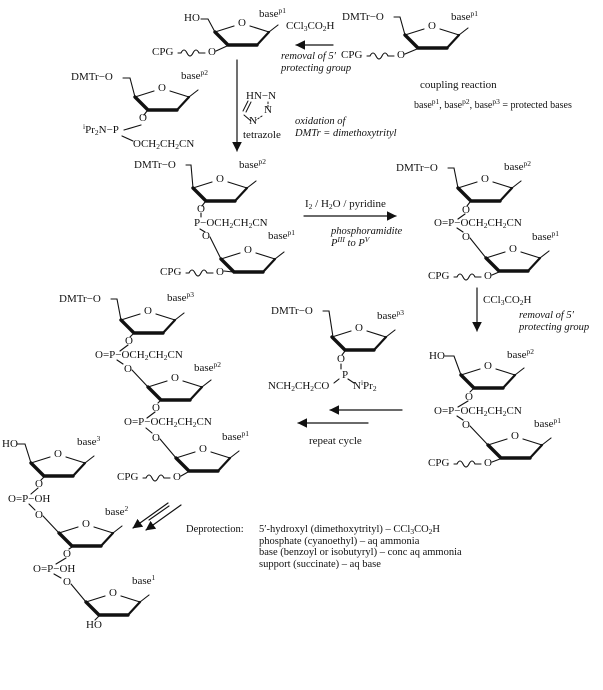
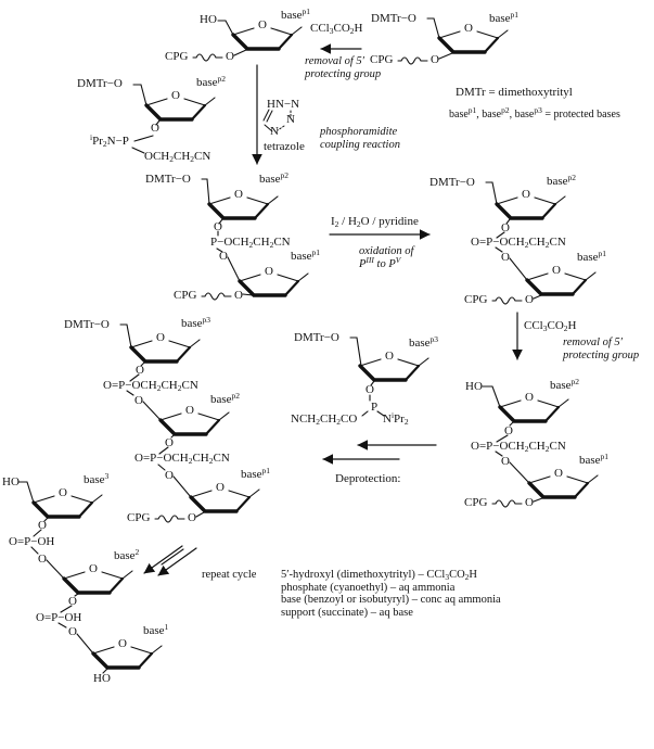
  HO
  basep1
  O
  CPG
  O
  CCl3CO2H
  removal of 5′
  protecting group
  DMTr−O
  basep1
  O
  CPG
  O
- coupling reaction
+ DMTr = dimethoxytrityl
  basep1, basep2, basep3 = protected bases
  DMTr−O
  basep2
  O
  O
  iPr2N−P
  OCH2CH2CN
  HN−N
  N
  N
  tetrazole
- oxidation of
+ phosphoramidite
- DMTr = dimethoxytrityl
+ coupling reaction
  DMTr−O
  basep2
  O
  O
  P−OCH2CH2CN
  O
  basep1
  O
  CPG
  O
  I2 / H2O / pyridine
- phosphoramidite
+ oxidation of
  PIII to PV
  DMTr−O
  basep2
  O
  O
  O=P−OCH2CH2CN
  O
  basep1
  O
  CPG
  O
  CCl3CO2H
  removal of 5′
  protecting group
  DMTr−O
  basep3
  O
  O
  P
  NCH2CH2CO
  NiPr2
- repeat cycle
+ Deprotection:
  HO
  basep2
  O
  O
  O=P−OCH2CH2CN
  O
  basep1
  O
  CPG
  O
  DMTr−O
  basep3
  O
  O
  O=P−OCH2CH2CN
  O
  basep2
  O
  O
  O=P−OCH2CH2CN
  O
  basep1
  O
  CPG
  O
  HO
  base3
  O
  O
  O=P−OH
  O
  base2
  O
  O
  O=P−OH
  O
  base1
  O
  HO
- Deprotection:
+ repeat cycle
  5′-hydroxyl (dimethoxytrityl) – CCl3CO2H
  phosphate (cyanoethyl) – aq ammonia
  base (benzoyl or isobutyryl) – conc aq ammonia
  support (succinate) – aq base
